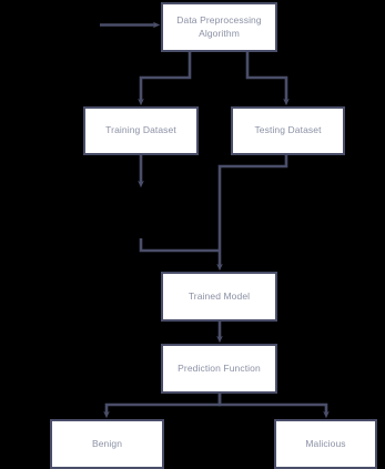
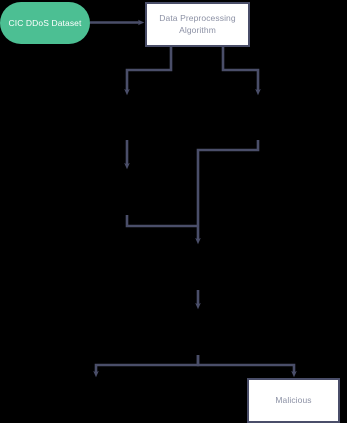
+ CIC DDoS Dataset
  Data Preprocessing Algorithm
- Training Dataset
- Testing Dataset
- Trained Model
- Prediction Function
- Benign
  Malicious
